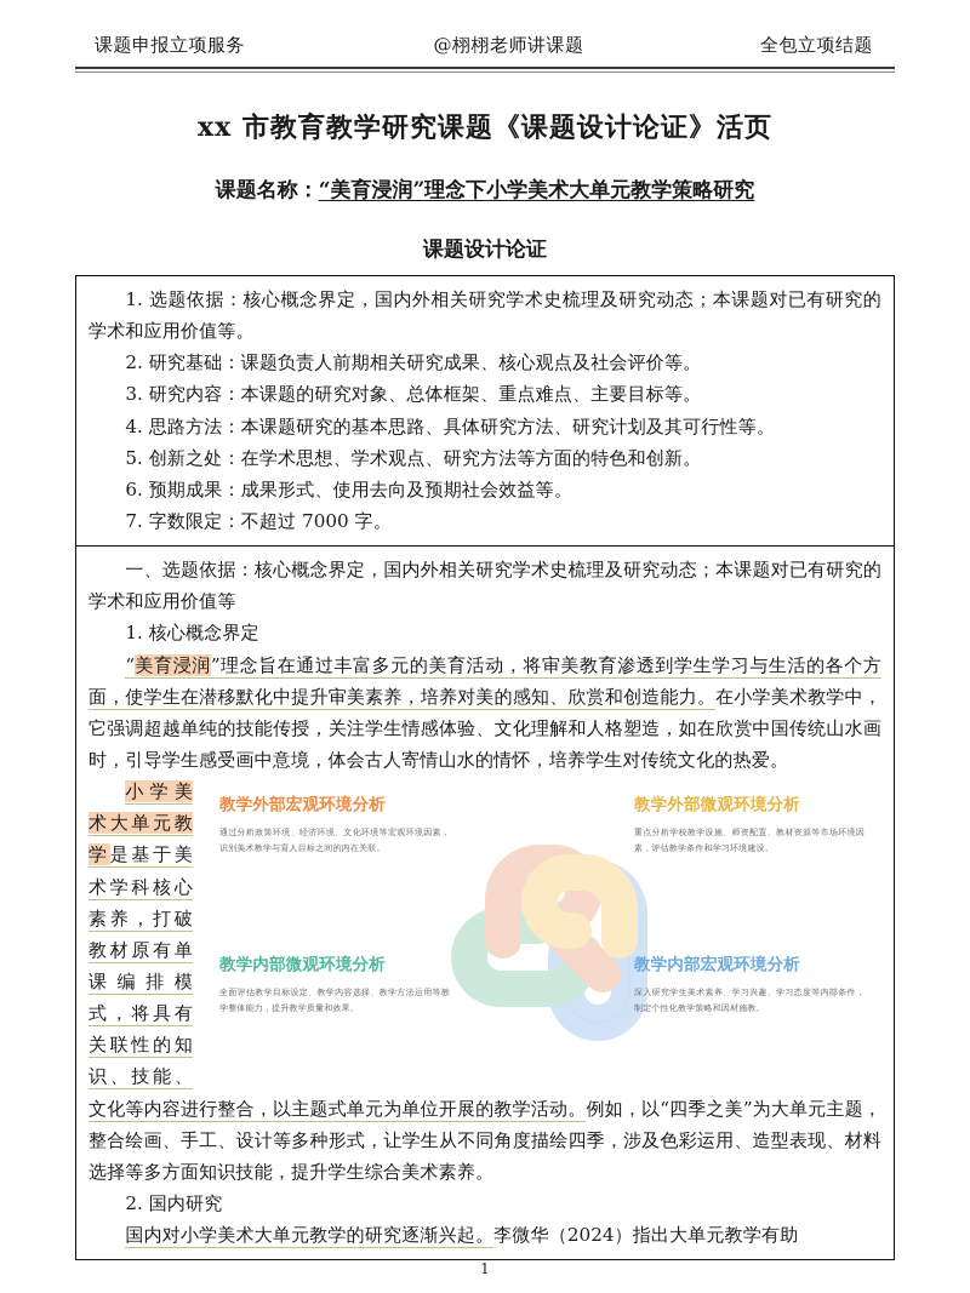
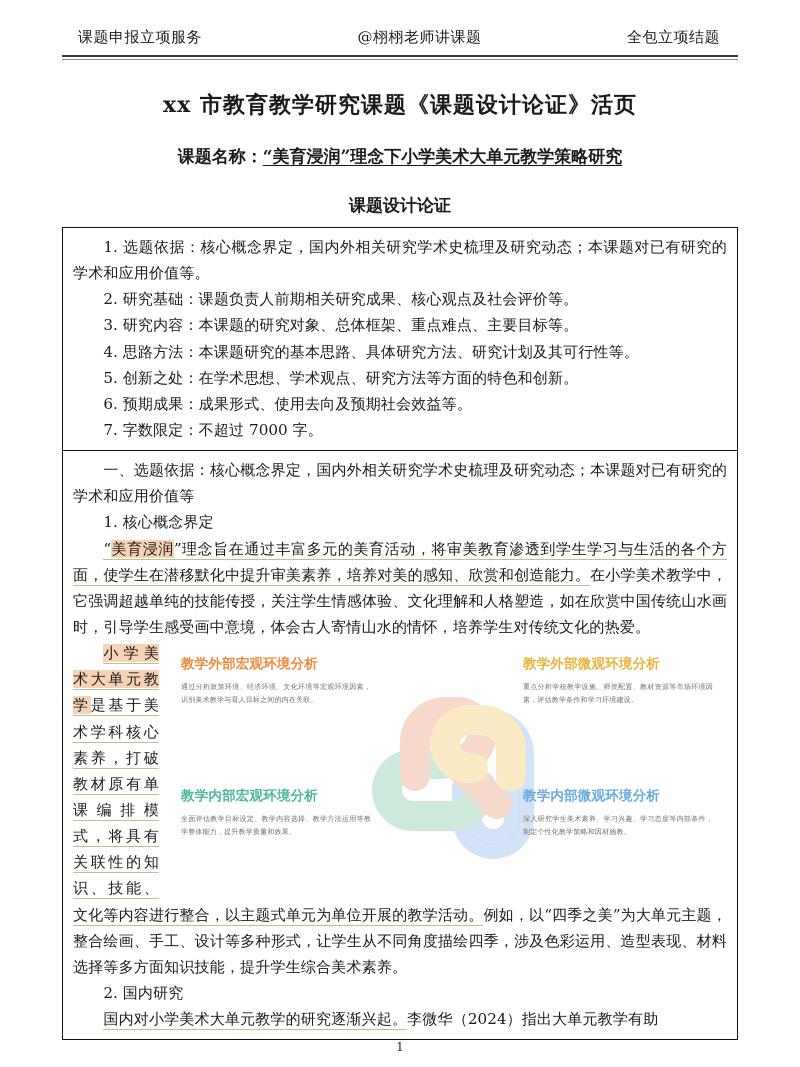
  课题申报立项服务
  @栩栩老师讲课题
  全包立项结题
  xx 市教育教学研究课题《课题设计论证》活页
  课题名称：“美育浸润”理念下小学美术大单元教学策略研究
  课题设计论证
  1. 选题依据：核心概念界定，国内外相关研究学术史梳理及研究动态；本课题对已有研究的学术和应用价值等。
  2. 研究基础：课题负责人前期相关研究成果、核心观点及社会评价等。
  3. 研究内容：本课题的研究对象、总体框架、重点难点、主要目标等。
  4. 思路方法：本课题研究的基本思路、具体研究方法、研究计划及其可行性等。
  5. 创新之处：在学术思想、学术观点、研究方法等方面的特色和创新。
  6. 预期成果：成果形式、使用去向及预期社会效益等。
  7. 字数限定：不超过 7000 字。
  一、选题依据：核心概念界定，国内外相关研究学术史梳理及研究动态；本课题对已有研究的学术和应用价值等
  1. 核心概念界定
  “美育浸润”理念旨在通过丰富多元的美育活动，将审美教育渗透到学生学习与生活的各个方面，使学生在潜移默化中提升审美素养，培养对美的感知、欣赏和创造能力。在小学美术教学中，它强调超越单纯的技能传授，关注学生情感体验、文化理解和人格塑造，如在欣赏中国传统山水画时，引导学生感受画中意境，体会古人寄情山水的情怀，培养学生对传统文化的热爱。
  教学外部宏观环境分析
  通过分析政策环境、经济环境、文化环境等宏观环境因素，识别美术教学与育人目标之间的内在关联。
  教学外部微观环境分析
  重点分析学校教学设施、师资配置、教材资源等市场环境因素，评估教学条件和学习环境建设。
- 教学内部微观环境分析
+ 教学内部宏观环境分析
  全面评估教学目标设定、教学内容选择、教学方法运用等教学整体能力，提升教学质量和效果。
- 教学内部宏观环境分析
+ 教学内部微观环境分析
  深入研究学生美术素养、学习兴趣、学习态度等内部条件，制定个性化教学策略和因材施教。
  小学美术大单元教学是基于美术学科核心素养，打破教材原有单课编排模式，将具有关联性的知识、技能、文化等内容进行整合，以主题式单元为单位开展的教学活动。例如，以“四季之美”为大单元主题，整合绘画、手工、设计等多种形式，让学生从不同角度描绘四季，涉及色彩运用、造型表现、材料选择等多方面知识技能，提升学生综合美术素养。
  2. 国内研究
  国内对小学美术大单元教学的研究逐渐兴起。李微华（2024）指出大单元教学有助
  1
